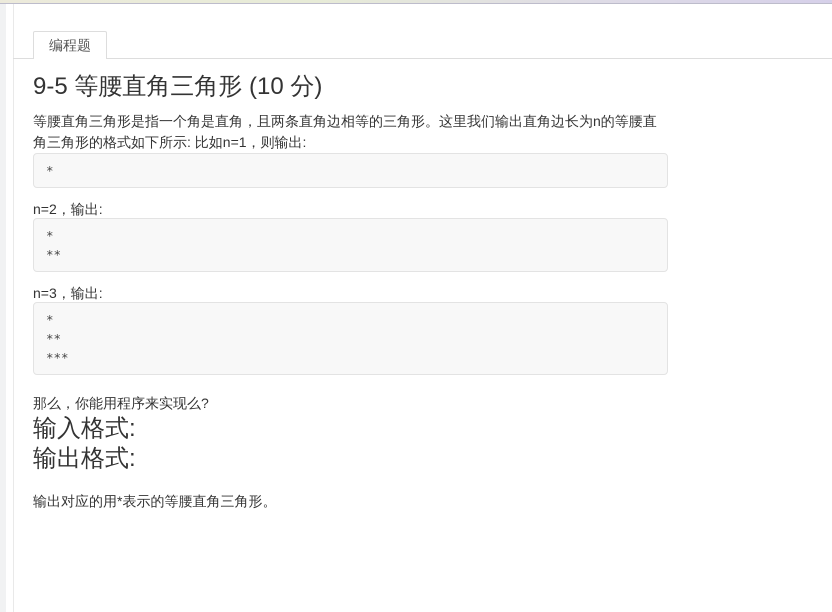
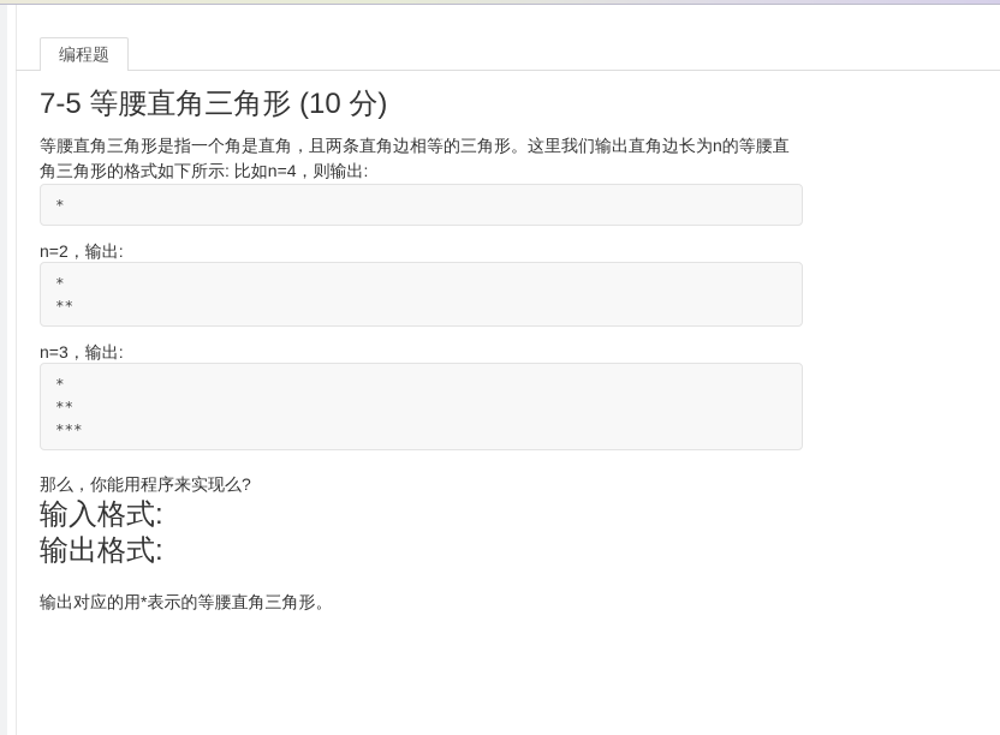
  编程题
- 9-5 等腰直角三角形 (10 分)
+ 7-5 等腰直角三角形 (10 分)
- 等腰直角三角形是指一个角是直角，且两条直角边相等的三角形。这里我们输出直角边长为n的等腰直角三角形的格式如下所示: 比如n=1，则输出:
+ 等腰直角三角形是指一个角是直角，且两条直角边相等的三角形。这里我们输出直角边长为n的等腰直角三角形的格式如下所示: 比如n=4，则输出:
  *
  n=2，输出:
  *
  **
  n=3，输出:
  *
  **
  ***
  那么，你能用程序来实现么?
  输入格式:
  输出格式:
  输出对应的用*表示的等腰直角三角形。
